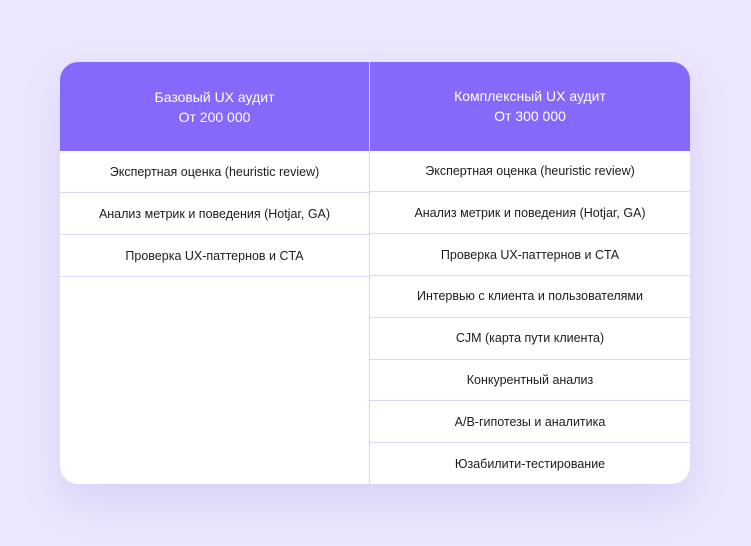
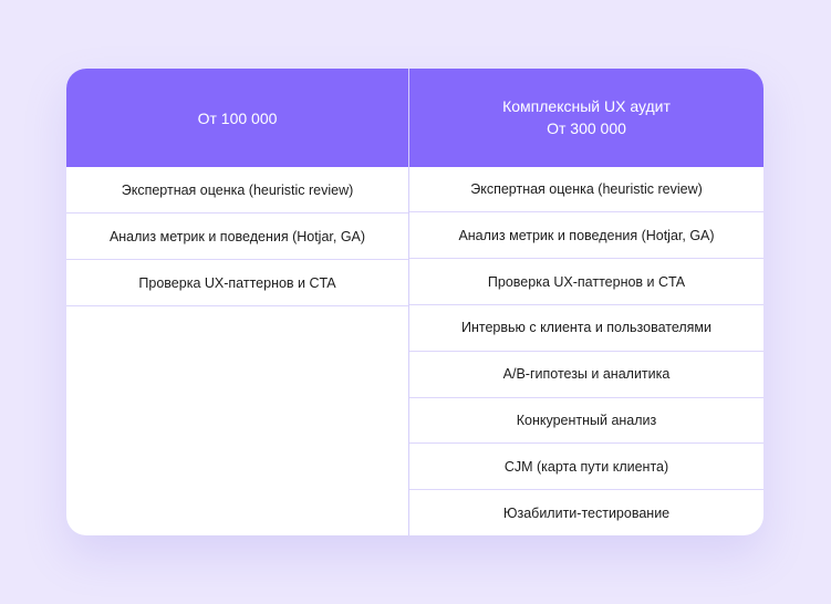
- Базовый UX аудит
- От 200 000
+ От 100 000
  Экспертная оценка (heuristic review)
  Анализ метрик и поведения (Hotjar, GA)
  Проверка UX-паттернов и CTA
  Комплексный UX аудит
  От 300 000
  Экспертная оценка (heuristic review)
  Анализ метрик и поведения (Hotjar, GA)
  Проверка UX-паттернов и CTA
  Интервью с клиента и пользователями
- CJM (карта пути клиента)
+ A/B-гипотезы и аналитика
  Конкурентный анализ
- A/B-гипотезы и аналитика
+ CJM (карта пути клиента)
  Юзабилити-тестирование
